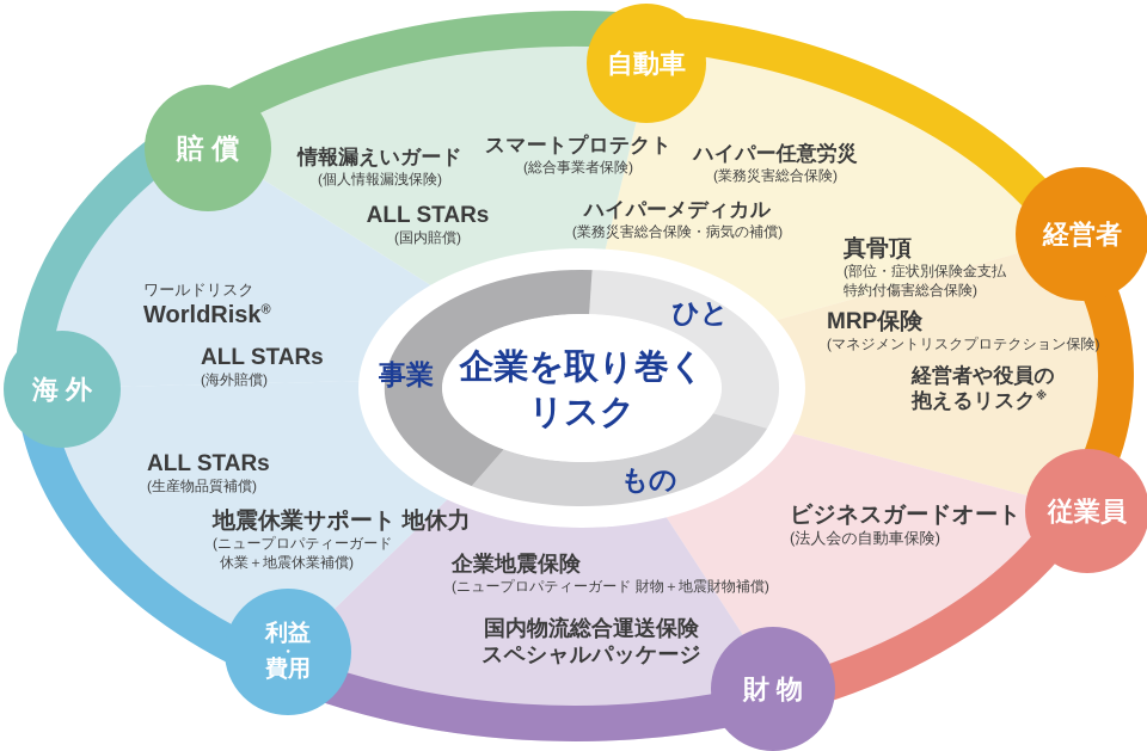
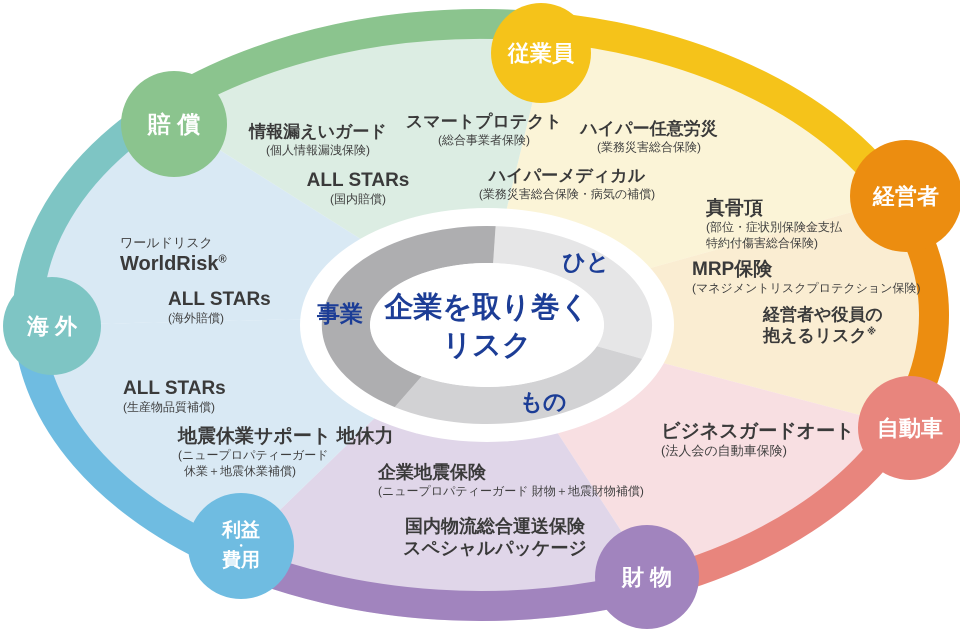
  企業を取り巻く
  リスク
  ひと
  もの
  事業
  賠 償
- 自動車
+ 従業員
  経営者
- 従業員
+ 自動車
  財 物
  利益
  ・
  費用
  海 外
  情報漏えいガード
  (個人情報漏洩保険)
  ALL STARs
  (国内賠償)
  スマートプロテクト
  (総合事業者保険)
  ハイパー任意労災
  (業務災害総合保険)
  ハイパーメディカル
  (業務災害総合保険・病気の補償)
  真骨頂
  (部位・症状別保険金支払
  特約付傷害総合保険)
  MRP保険
  (マネジメントリスクプロテクション保険)
  経営者や役員の
  抱えるリスク※
  ワールドリスク
  WorldRisk®
  ALL STARs
  (海外賠償)
  ALL STARs
  (生産物品質補償)
  地震休業サポート 地休力
  (ニュープロパティーガード
  休業＋地震休業補償)
  ビジネスガードオート
  (法人会の自動車保険)
  企業地震保険
  (ニュープロパティーガード 財物＋地震財物補償)
  国内物流総合運送保険
  スペシャルパッケージ
